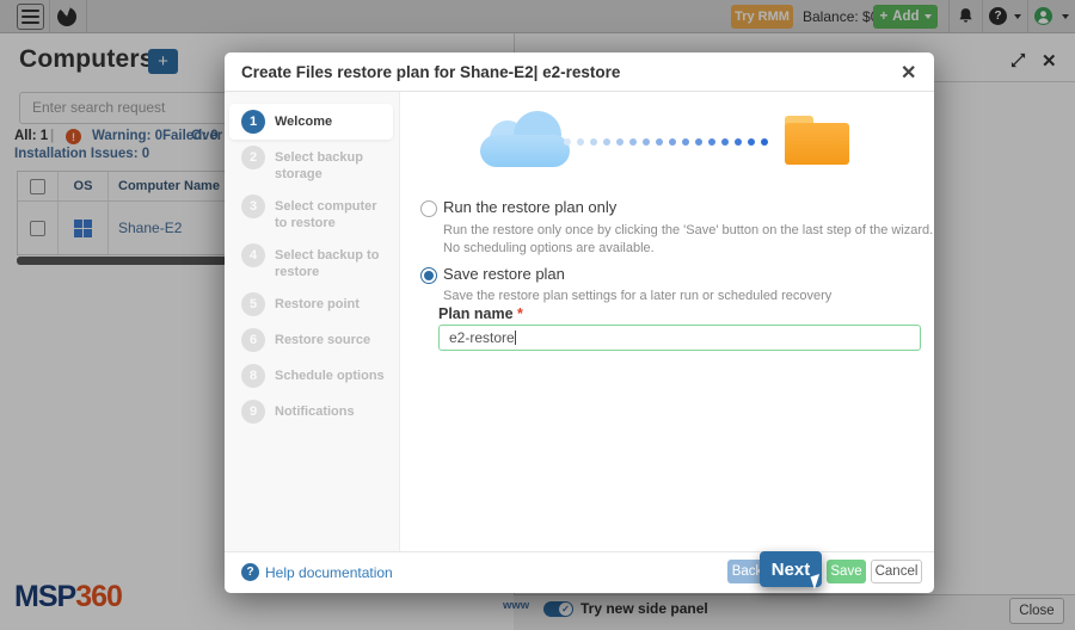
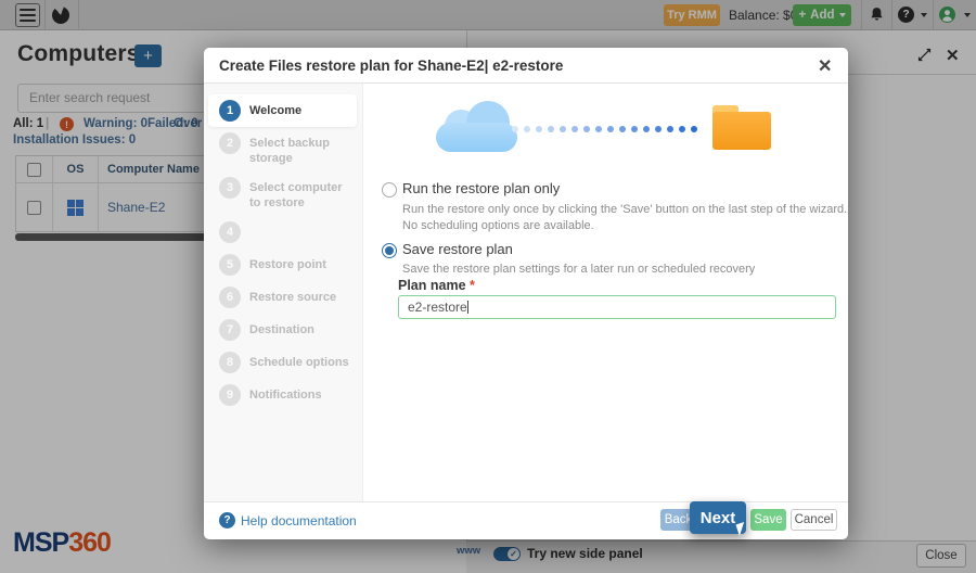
  Try RMM
  Balance: $
  +
  Add
  ?
  ✕
  Computers
  +
  Enter search request
  All: 1
  |
  !
  Warning: 0
  Failed: 0
  Over
  Installation Issues: 0
  OS
  Computer Name
  Shane-E2
  MSP360
  www
  ✓
  Try new side panel
  Close
  Create Files restore plan for Shane-E2| e2-restore
  ✕
  1
  Welcome
  2
  Select backup storage
  3
  Select computer to restore
  4
- Select backup to restore
  5
  Restore point
  6
  Restore source
+ 7
+ Destination
  8
  Schedule options
  9
  Notifications
  Run the restore plan only
  Run the restore only once by clicking the 'Save' button on the last step of the wizard.
  No scheduling options are available.
  Save restore plan
  Save the restore plan settings for a later run or scheduled recovery
  Plan name *
  e2-restore
  ?
  Help documentation
  Bac
  Save
  Cancel
  Next
